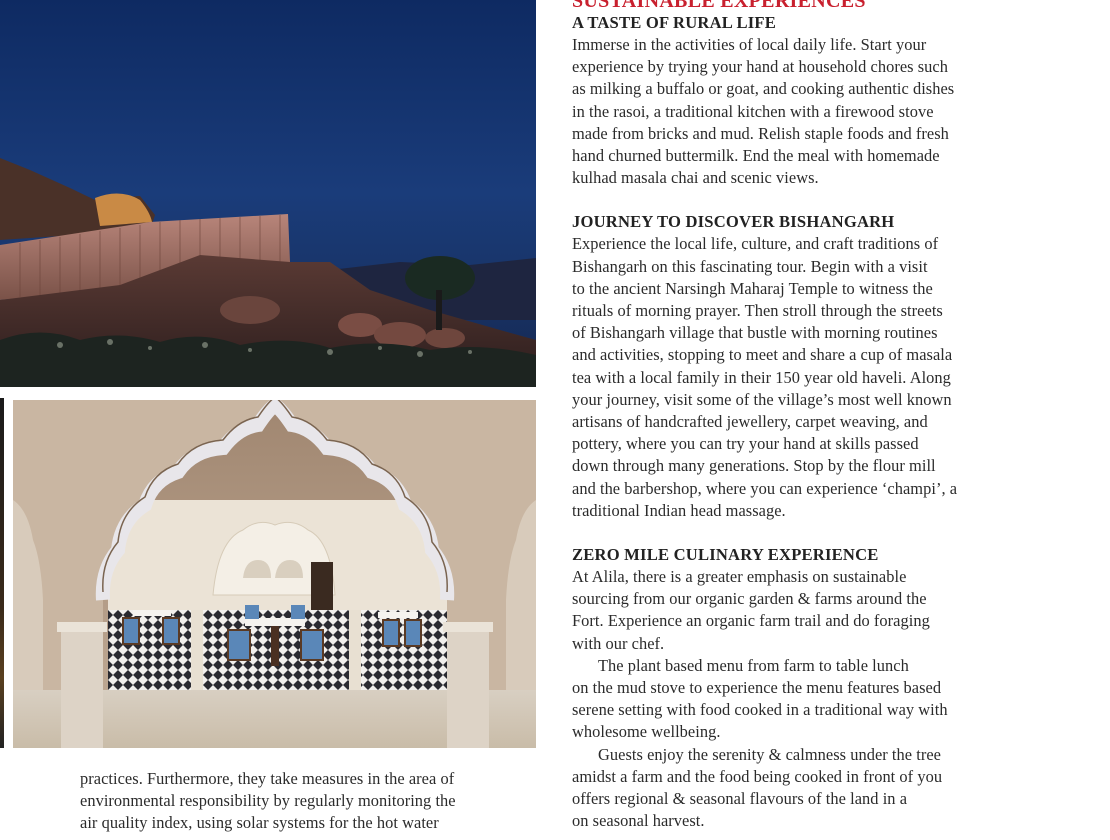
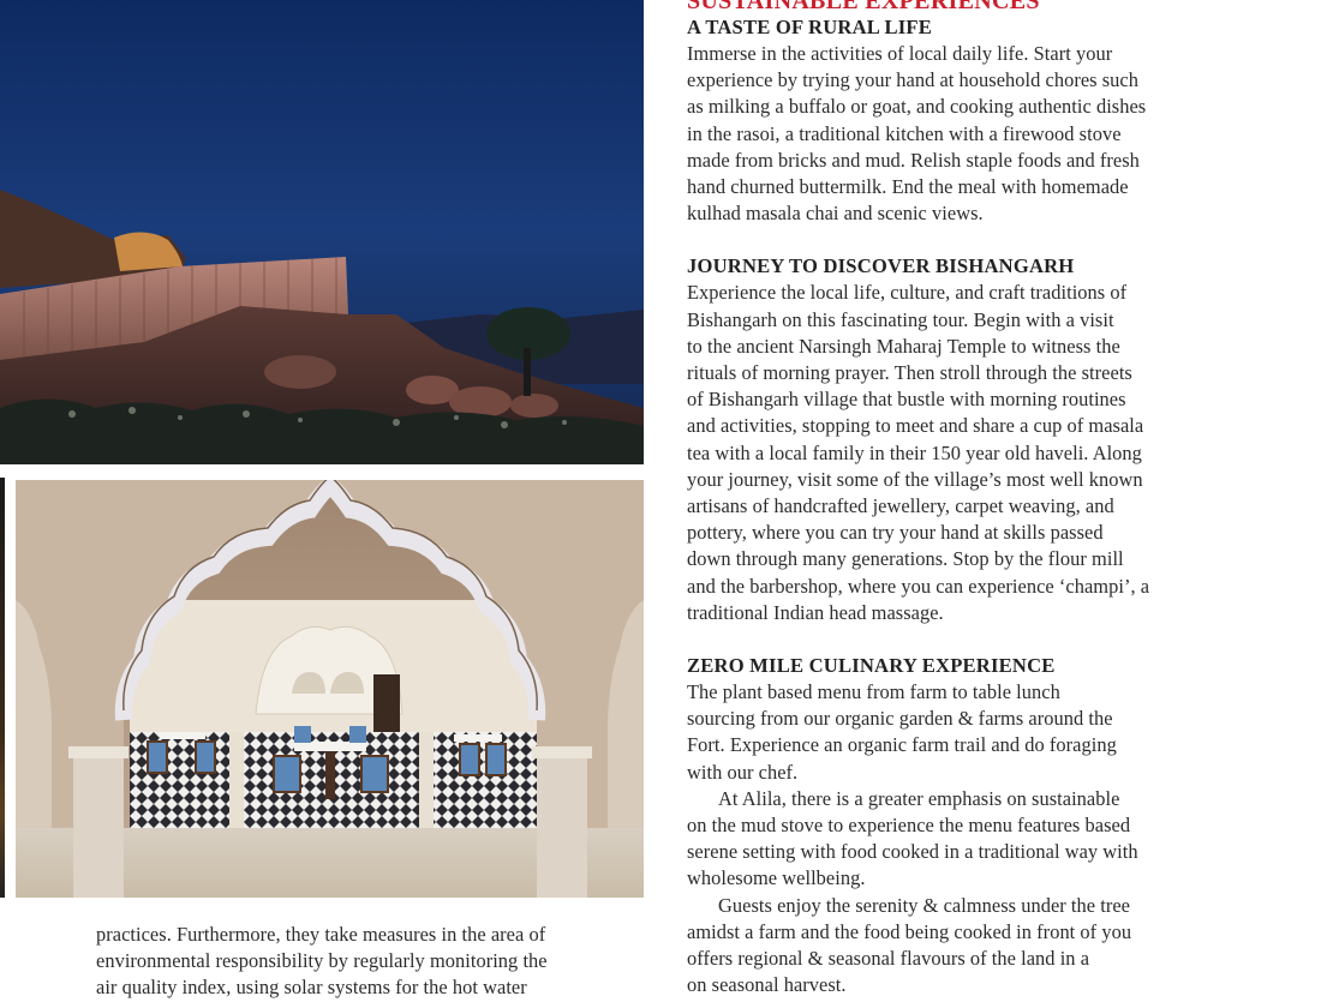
  practices. Furthermore, they take measures in the area of
  environmental responsibility by regularly monitoring the
  air quality index, using solar systems for the hot water
  SUSTAINABLE EXPERIENCES
  A TASTE OF RURAL LIFE
  Immerse in the activities of local daily life. Start your
  experience by trying your hand at household chores such
  as milking a buffalo or goat, and cooking authentic dishes
  in the rasoi, a traditional kitchen with a firewood stove
  made from bricks and mud. Relish staple foods and fresh
  hand churned buttermilk. End the meal with homemade
  kulhad masala chai and scenic views.
  JOURNEY TO DISCOVER BISHANGARH
  Experience the local life, culture, and craft traditions of
  Bishangarh on this fascinating tour. Begin with a visit
  to the ancient Narsingh Maharaj Temple to witness the
  rituals of morning prayer. Then stroll through the streets
  of Bishangarh village that bustle with morning routines
  and activities, stopping to meet and share a cup of masala
  tea with a local family in their 150 year old haveli. Along
  your journey, visit some of the village’s most well known
  artisans of handcrafted jewellery, carpet weaving, and
  pottery, where you can try your hand at skills passed
  down through many generations. Stop by the flour mill
  and the barbershop, where you can experience ‘champi’, a
  traditional Indian head massage.
  ZERO MILE CULINARY EXPERIENCE
- At Alila, there is a greater emphasis on sustainable
+ The plant based menu from farm to table lunch
  sourcing from our organic garden & farms around the
  Fort. Experience an organic farm trail and do foraging
  with our chef.
- The plant based menu from farm to table lunch
+ At Alila, there is a greater emphasis on sustainable
  on the mud stove to experience the menu features based
  serene setting with food cooked in a traditional way with
  wholesome wellbeing.
  Guests enjoy the serenity & calmness under the tree
  amidst a farm and the food being cooked in front of you
  offers regional & seasonal flavours of the land in a
  on seasonal harvest.
